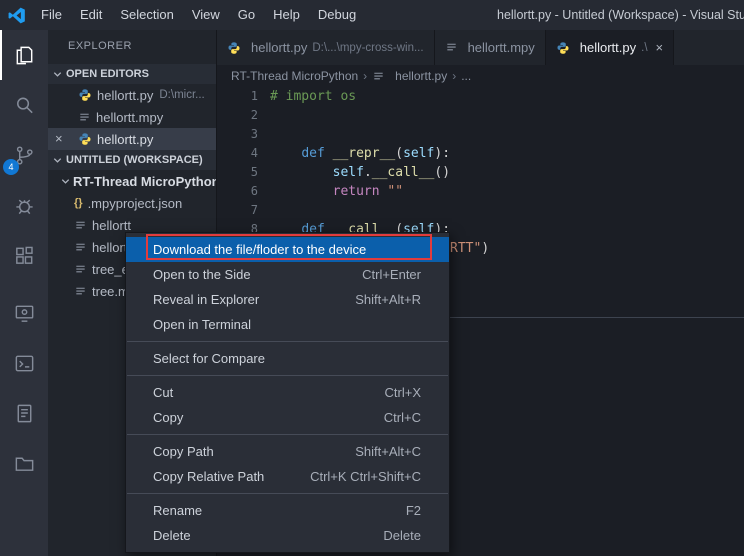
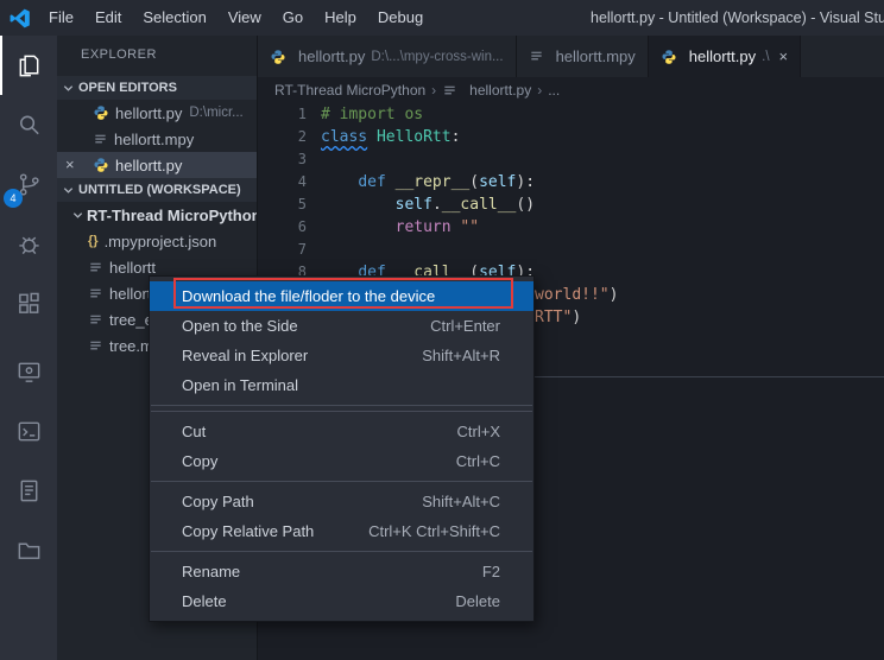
  File
  Edit
  Selection
  View
  Go
  Help
  Debug
  hellortt.py - Untitled (Workspace) - Visual Stu
  4
  EXPLORER
  OPEN EDITORS
  hellortt.py
  D:\micr...
  hellortt.mpy
  ×
  hellortt.py
  UNTITLED (WORKSPACE)
  RT-Thread MicroPython
  {}
  .mpyproject.json
  hellortt
  hellor
  tree_
  tree.m
  hellortt.py
  D:\...\mpy-cross-win...
  hellortt.mpy
  hellortt.py
  .\
  ×
  RT-Thread MicroPython
  ›
  hellortt.py
  ›
  ...
  1
  # import os
  2
+ class HelloRtt:
  3
  4
  def __repr__(self):
  5
  self.__call__()
  6
  return ""
  7
  8
  def __call__(self):
+ world!!")
  RTT")
  Download the file/floder to the device
  Open to the Side
  Ctrl+Enter
  Reveal in Explorer
  Shift+Alt+R
  Open in Terminal
- Select for Compare
  Cut
  Ctrl+X
  Copy
  Ctrl+C
  Copy Path
  Shift+Alt+C
  Copy Relative Path
  Ctrl+K Ctrl+Shift+C
  Rename
  F2
  Delete
  Delete
